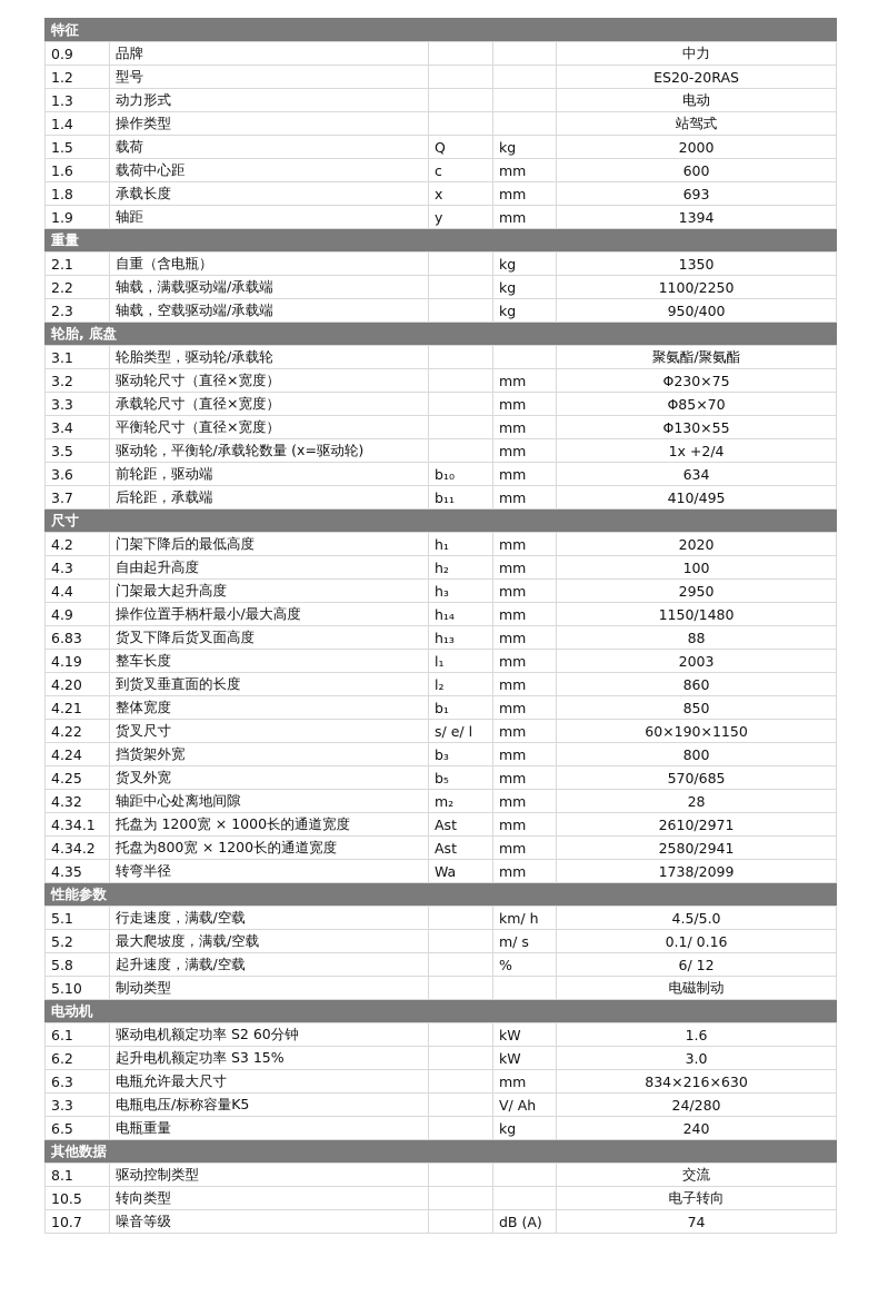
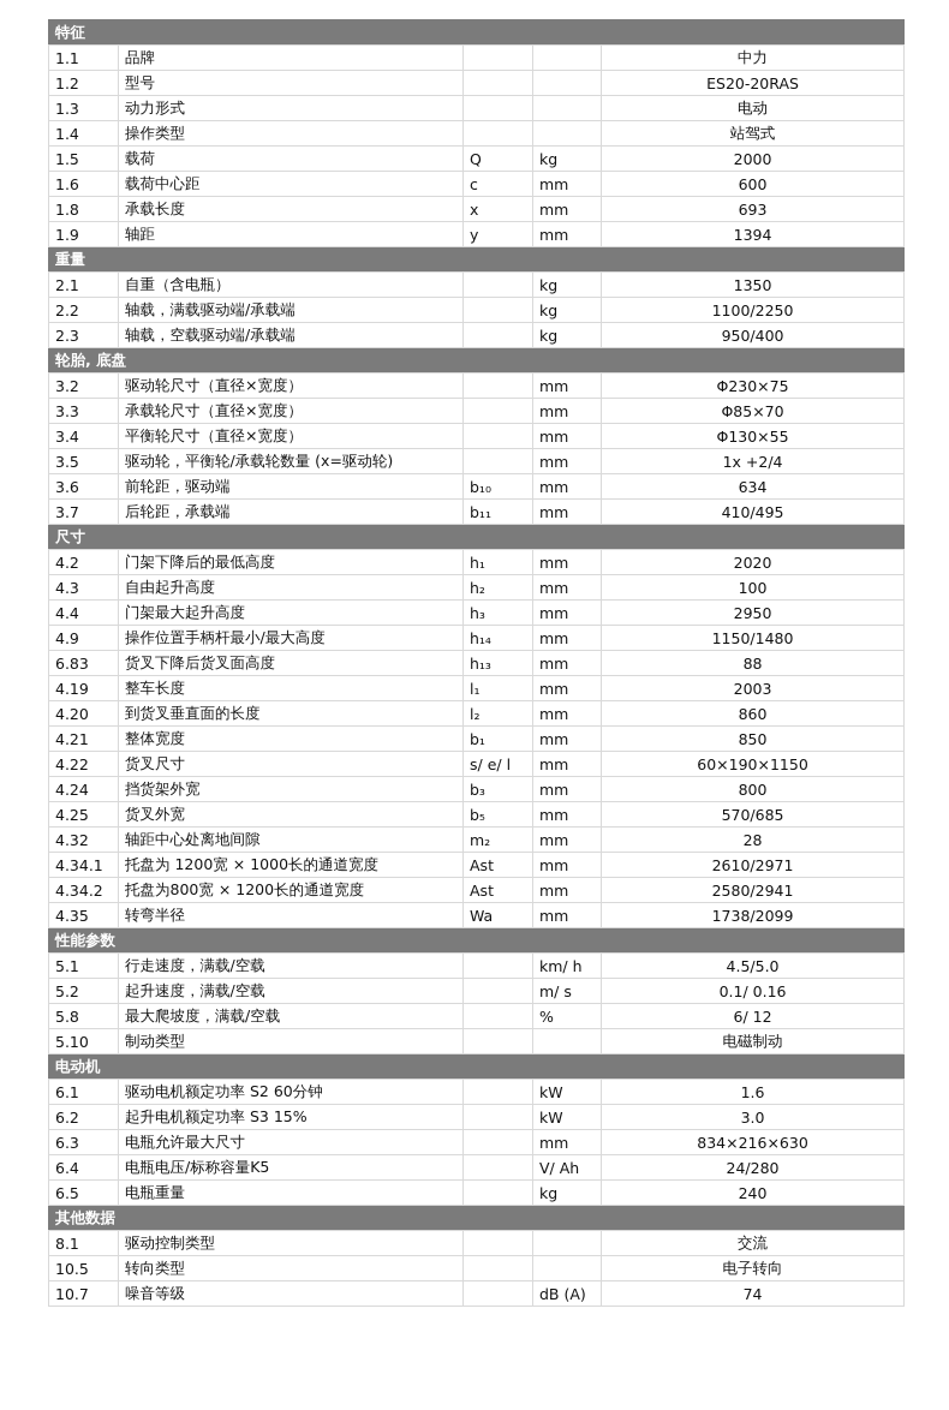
  特征
- 0.9	品牌			中力
+ 1.1	品牌			中力
  1.2	型号			ES20-20RAS
  1.3	动力形式			电动
  1.4	操作类型			站驾式
  1.5	载荷	Q	kg	2000
  1.6	载荷中心距	c	mm	600
  1.8	承载长度	x	mm	693
  1.9	轴距	y	mm	1394
  重量
  2.1	自重（含电瓶）		kg	1350
  2.2	轴载，满载驱动端/承载端		kg	1100/2250
  2.3	轴载，空载驱动端/承载端		kg	950/400
  轮胎, 底盘
- 3.1	轮胎类型，驱动轮/承载轮			聚氨酯/聚氨酯
  3.2	驱动轮尺寸（直径×宽度）		mm	Φ230×75
  3.3	承载轮尺寸（直径×宽度）		mm	Φ85×70
  3.4	平衡轮尺寸（直径×宽度）		mm	Φ130×55
  3.5	驱动轮，平衡轮/承载轮数量 (x=驱动轮)		mm	1x +2/4
  3.6	前轮距，驱动端	b₁₀	mm	634
  3.7	后轮距，承载端	b₁₁	mm	410/495
  尺寸
  4.2	门架下降后的最低高度	h₁	mm	2020
  4.3	自由起升高度	h₂	mm	100
  4.4	门架最大起升高度	h₃	mm	2950
  4.9	操作位置手柄杆最小/最大高度	h₁₄	mm	1150/1480
  6.83	货叉下降后货叉面高度	h₁₃	mm	88
  4.19	整车长度	l₁	mm	2003
  4.20	到货叉垂直面的长度	l₂	mm	860
  4.21	整体宽度	b₁	mm	850
  4.22	货叉尺寸	s/ e/ l	mm	60×190×1150
  4.24	挡货架外宽	b₃	mm	800
  4.25	货叉外宽	b₅	mm	570/685
  4.32	轴距中心处离地间隙	m₂	mm	28
  4.34.1	托盘为 1200宽 × 1000长的通道宽度	Ast	mm	2610/2971
  4.34.2	托盘为800宽 × 1200长的通道宽度	Ast	mm	2580/2941
  4.35	转弯半径	Wa	mm	1738/2099
  性能参数
  5.1	行走速度，满载/空载		km/ h	4.5/5.0
- 5.2	最大爬坡度，满载/空载		m/ s	0.1/ 0.16
+ 5.2	起升速度，满载/空载		m/ s	0.1/ 0.16
- 5.8	起升速度，满载/空载		%	6/ 12
+ 5.8	最大爬坡度，满载/空载		%	6/ 12
  5.10	制动类型			电磁制动
  电动机
  6.1	驱动电机额定功率 S2 60分钟		kW	1.6
  6.2	起升电机额定功率 S3 15%		kW	3.0
  6.3	电瓶允许最大尺寸		mm	834×216×630
- 3.3	电瓶电压/标称容量K5		V/ Ah	24/280
+ 6.4	电瓶电压/标称容量K5		V/ Ah	24/280
  6.5	电瓶重量		kg	240
  其他数据
  8.1	驱动控制类型			交流
  10.5	转向类型			电子转向
  10.7	噪音等级		dB (A)	74
